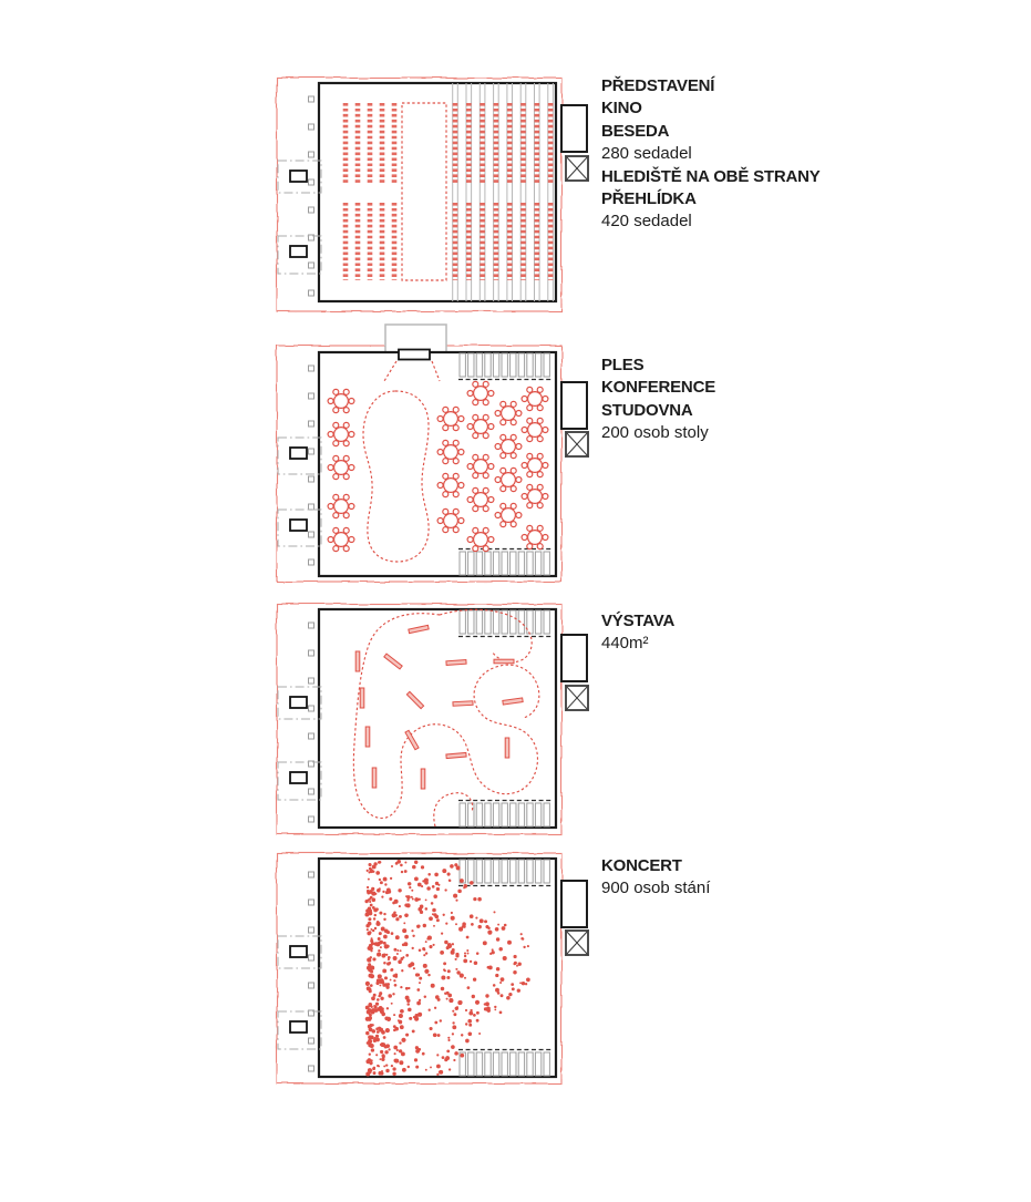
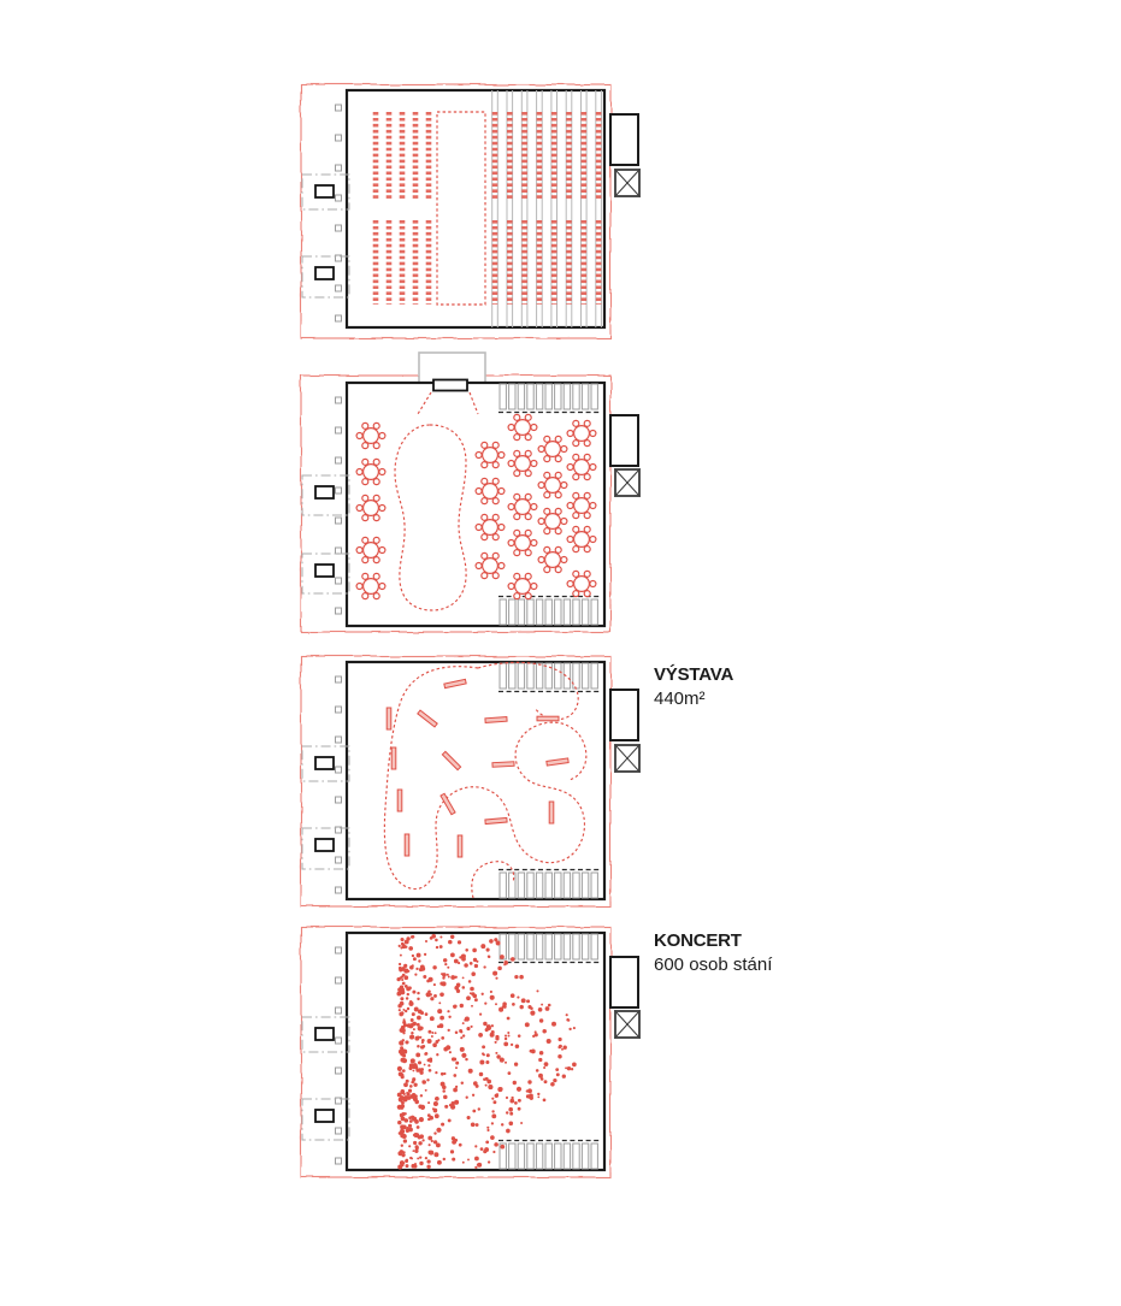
- PŘEDSTAVENÍ
- KINO
- BESEDA
- 280 sedadel
- HLEDIŠTĚ NA OBĚ STRANY
- PŘEHLÍDKA
- 420 sedadel
- PLES
- KONFERENCE
- STUDOVNA
- 200 osob stoly
  VÝSTAVA
  440m²
  KONCERT
- 900 osob stání
+ 600 osob stání
